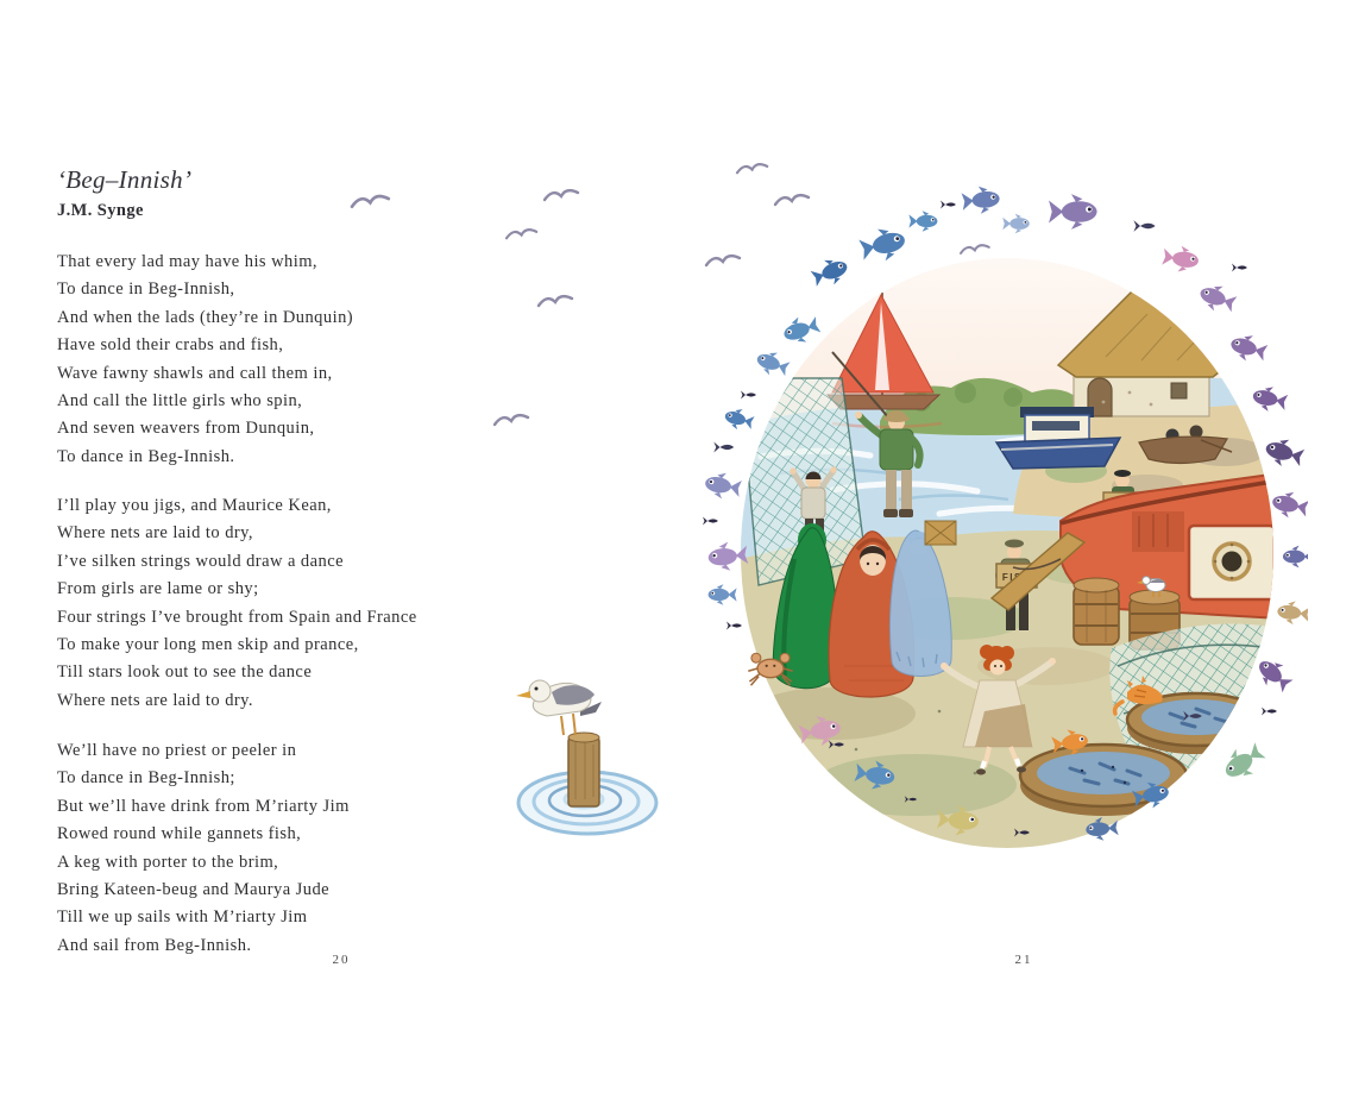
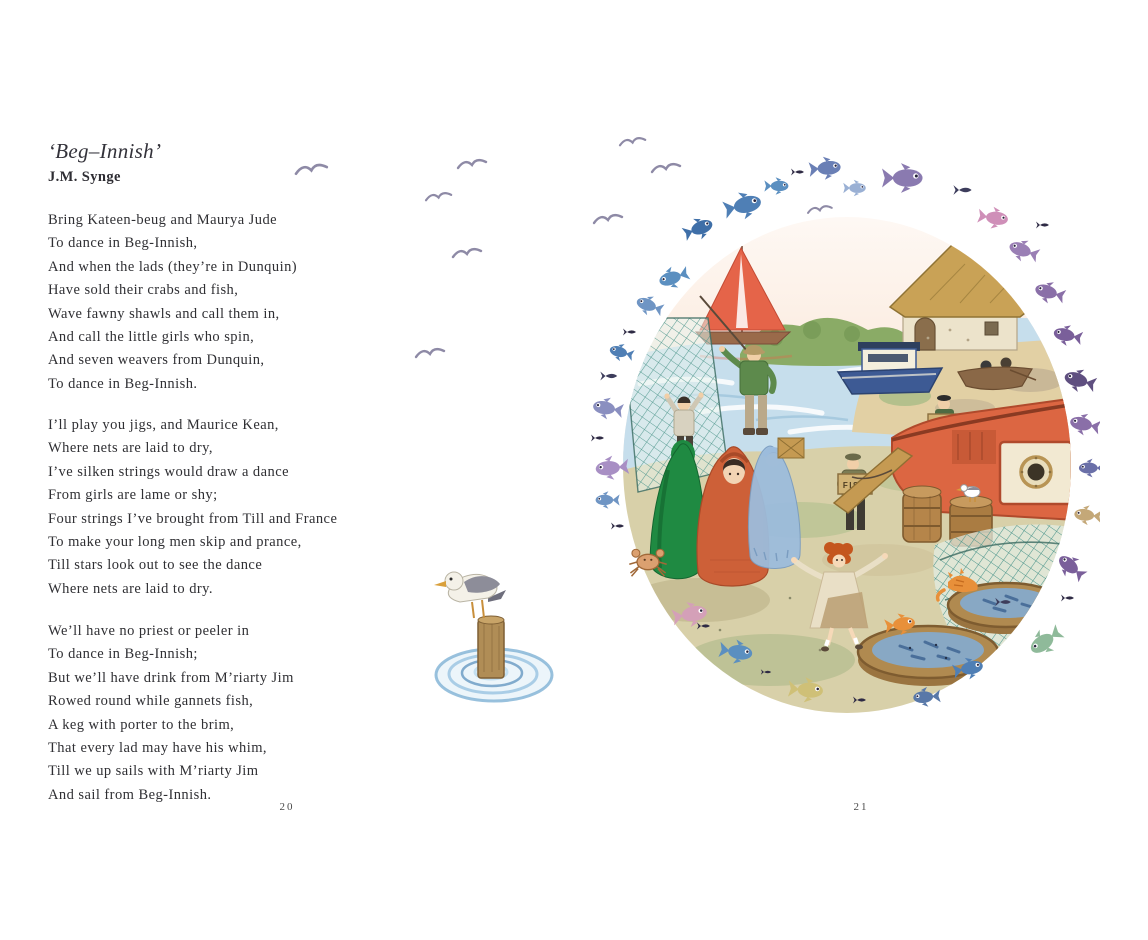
  ‘Beg–Innish’
  J.M. Synge
- That every lad may have his whim,
+ Bring Kateen-beug and Maurya Jude
  To dance in Beg-Innish,
  And when the lads (they’re in Dunquin)
  Have sold their crabs and fish,
  Wave fawny shawls and call them in,
  And call the little girls who spin,
  And seven weavers from Dunquin,
  To dance in Beg-Innish.
  I’ll play you jigs, and Maurice Kean,
  Where nets are laid to dry,
  I’ve silken strings would draw a dance
  From girls are lame or shy;
- Four strings I’ve brought from Spain and France
+ Four strings I’ve brought from Till and France
  To make your long men skip and prance,
  Till stars look out to see the dance
  Where nets are laid to dry.
  We’ll have no priest or peeler in
  To dance in Beg-Innish;
  But we’ll have drink from M’riarty Jim
  Rowed round while gannets fish,
  A keg with porter to the brim,
- Bring Kateen-beug and Maurya Jude
+ That every lad may have his whim,
  Till we up sails with M’riarty Jim
  And sail from Beg-Innish.
  20
  21
